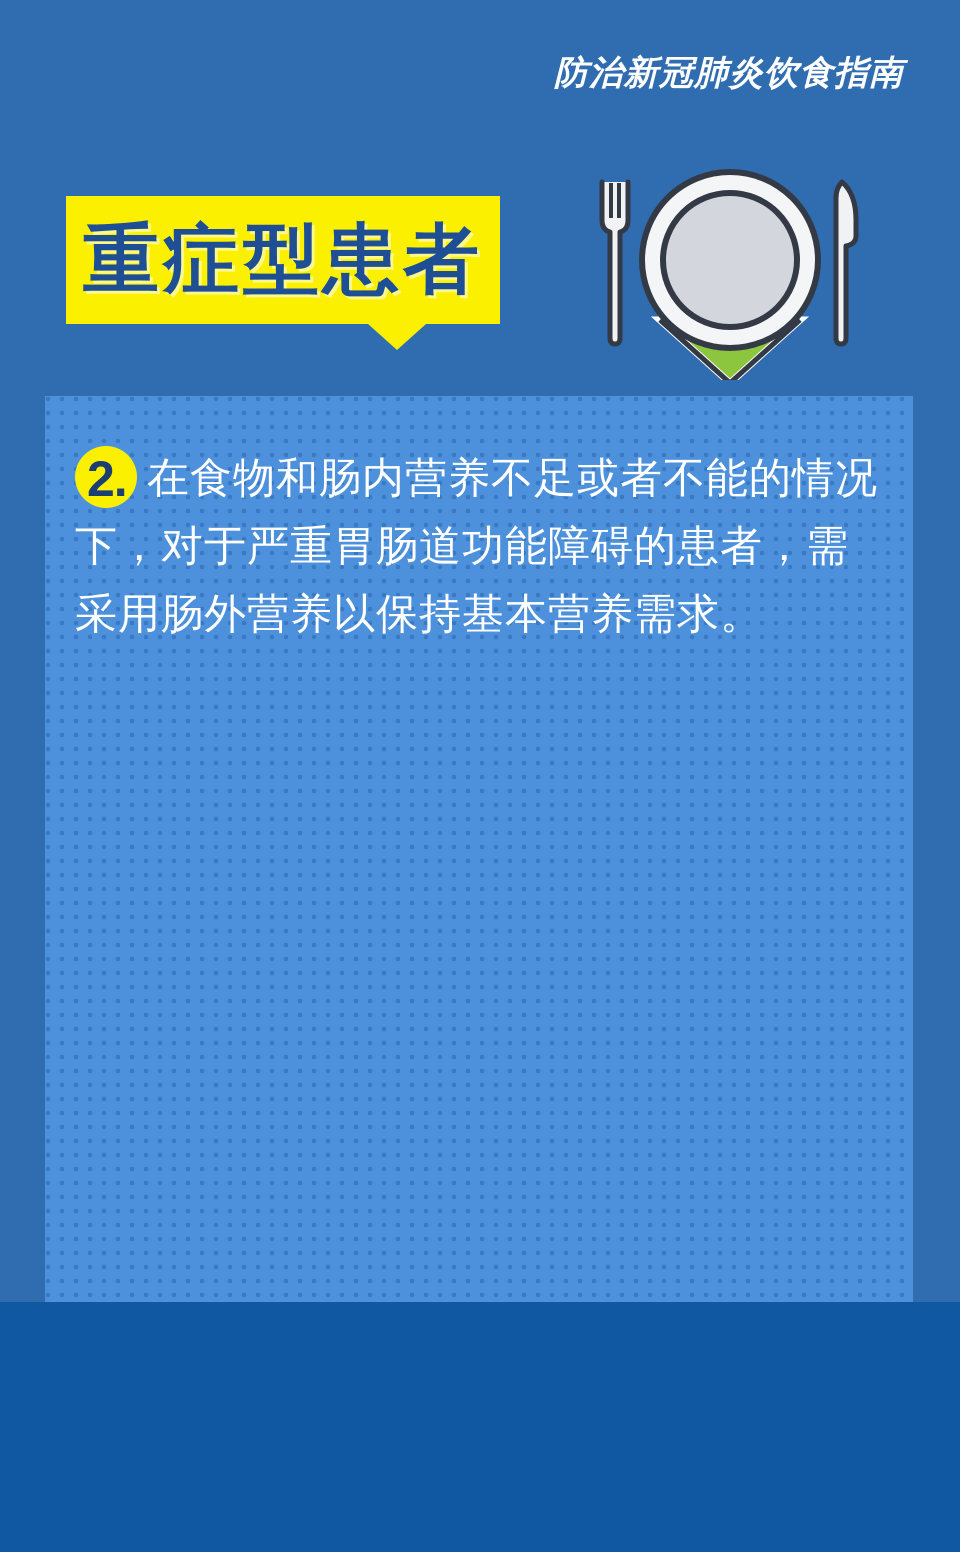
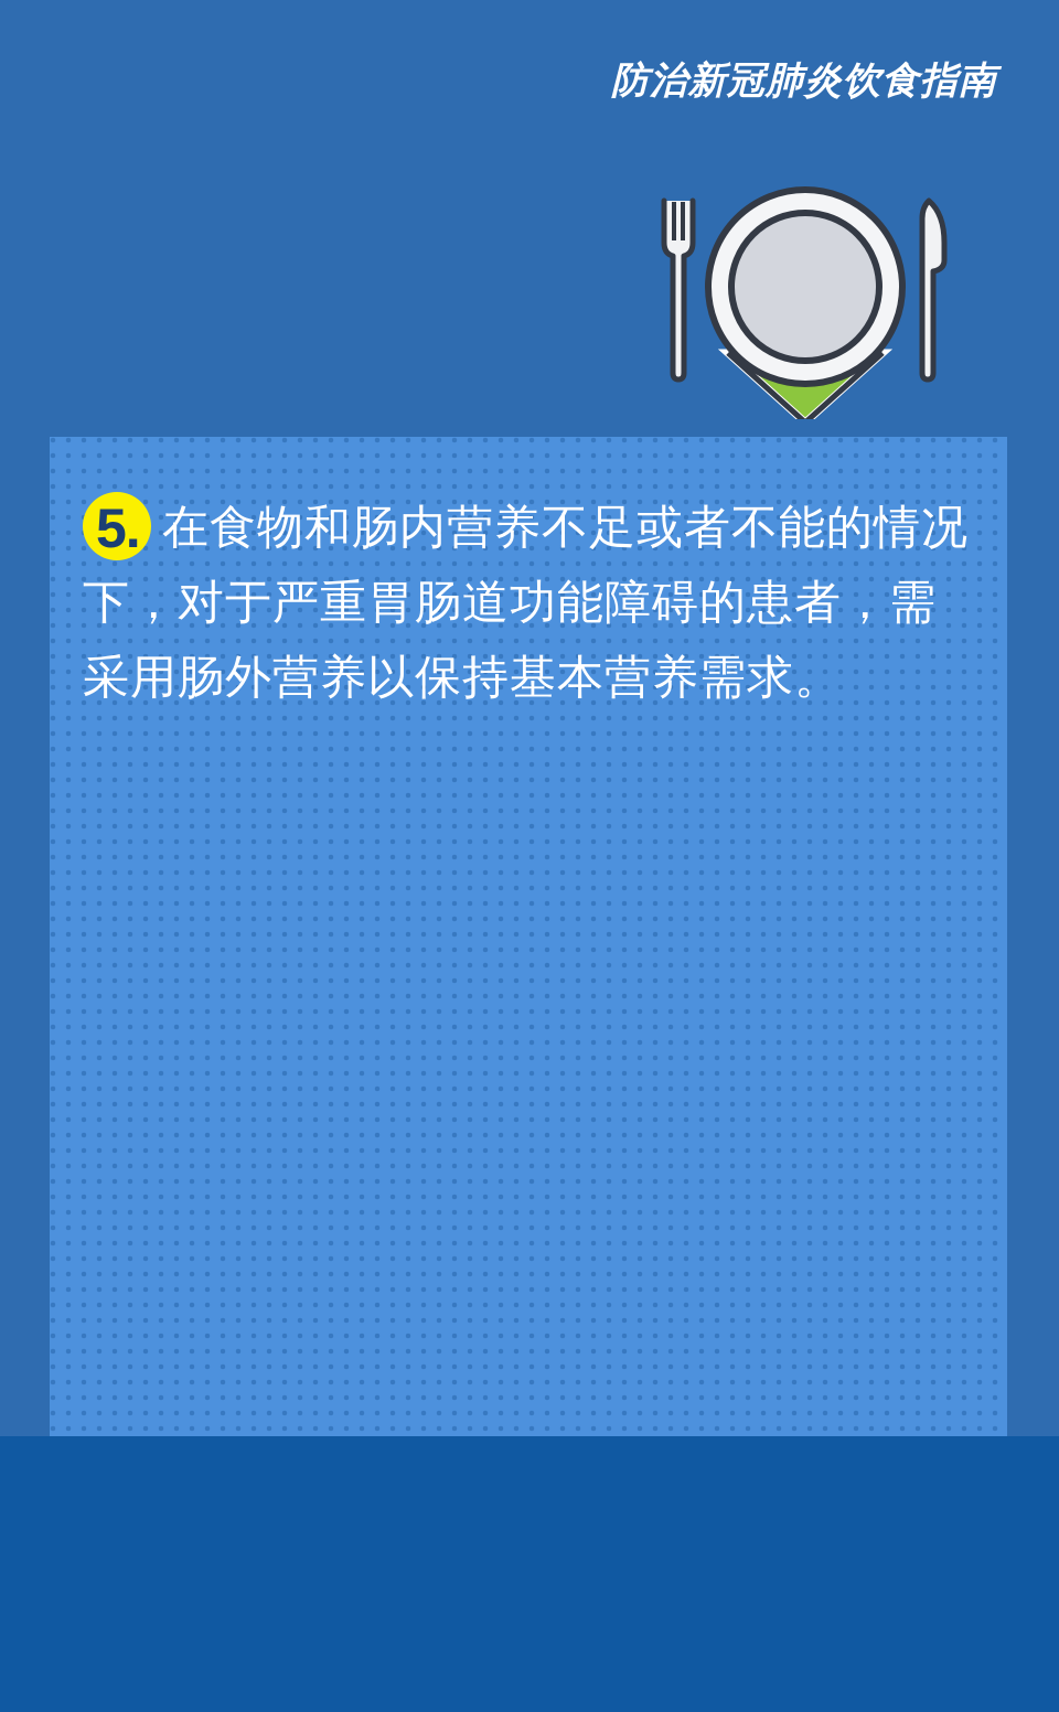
  防治新冠肺炎饮食指南
- 重症型患者
- 2.
+ 5.
  在食物和肠内营养不足或者不能的情况下，对于严重胃肠道功能障碍的患者，需采用肠外营养以保持基本营养需求。
